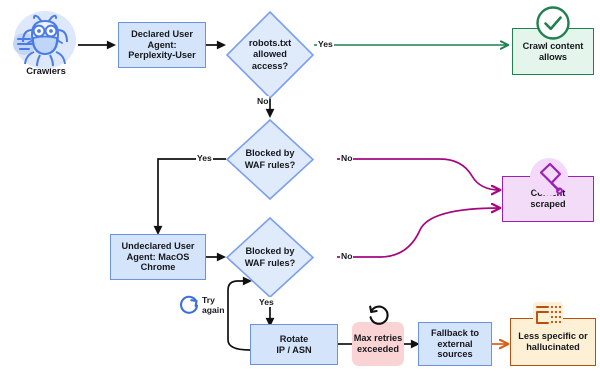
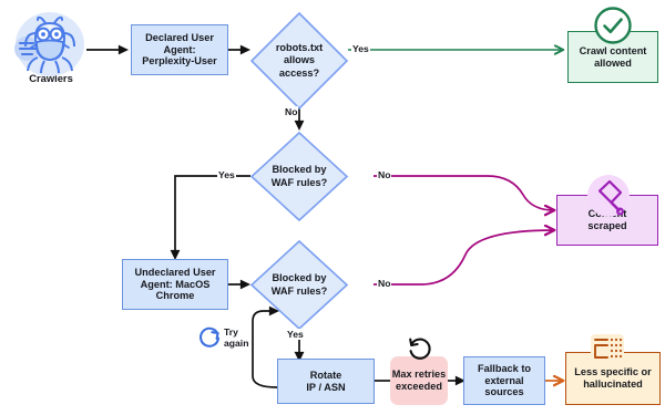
  Crawlers
  Declared User
  Agent:
  Perplexity-User
  robots.txt
- allowed
+ allows
  access?
  Yes
  No
  Crawl content
- allows
+ allowed
  Blocked by
  WAF rules?
  Yes
  No
  scraped
  Undeclared User
  Agent: MacOS
  Chrome
  Blocked by
  WAF rules?
  No
  Yes
  Try
  again
  Rotate
  IP / ASN
  Max retries
  exceeded
  Fallback to
  external sources
  Less specific or
  hallucinated
